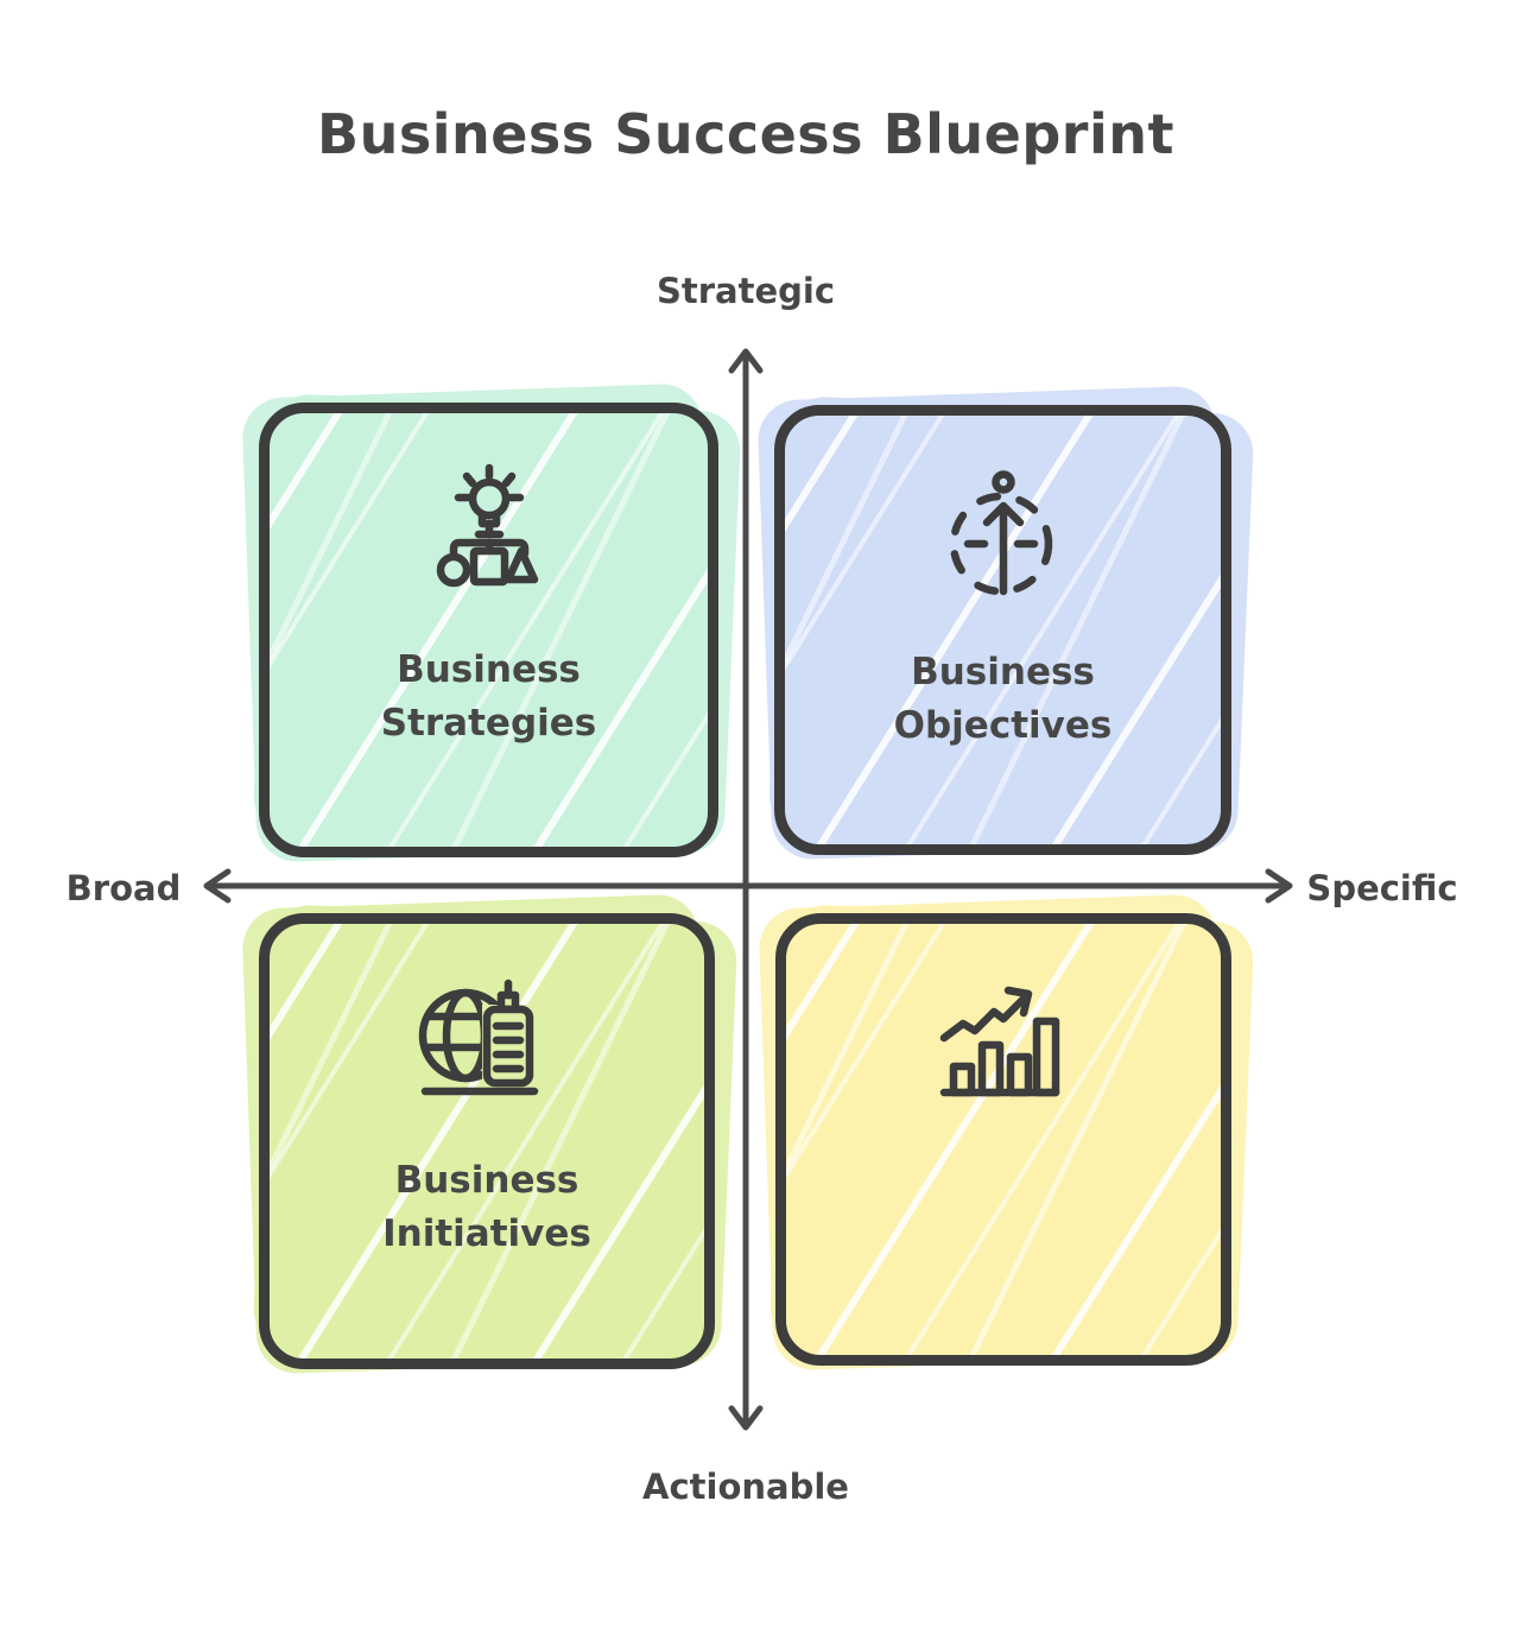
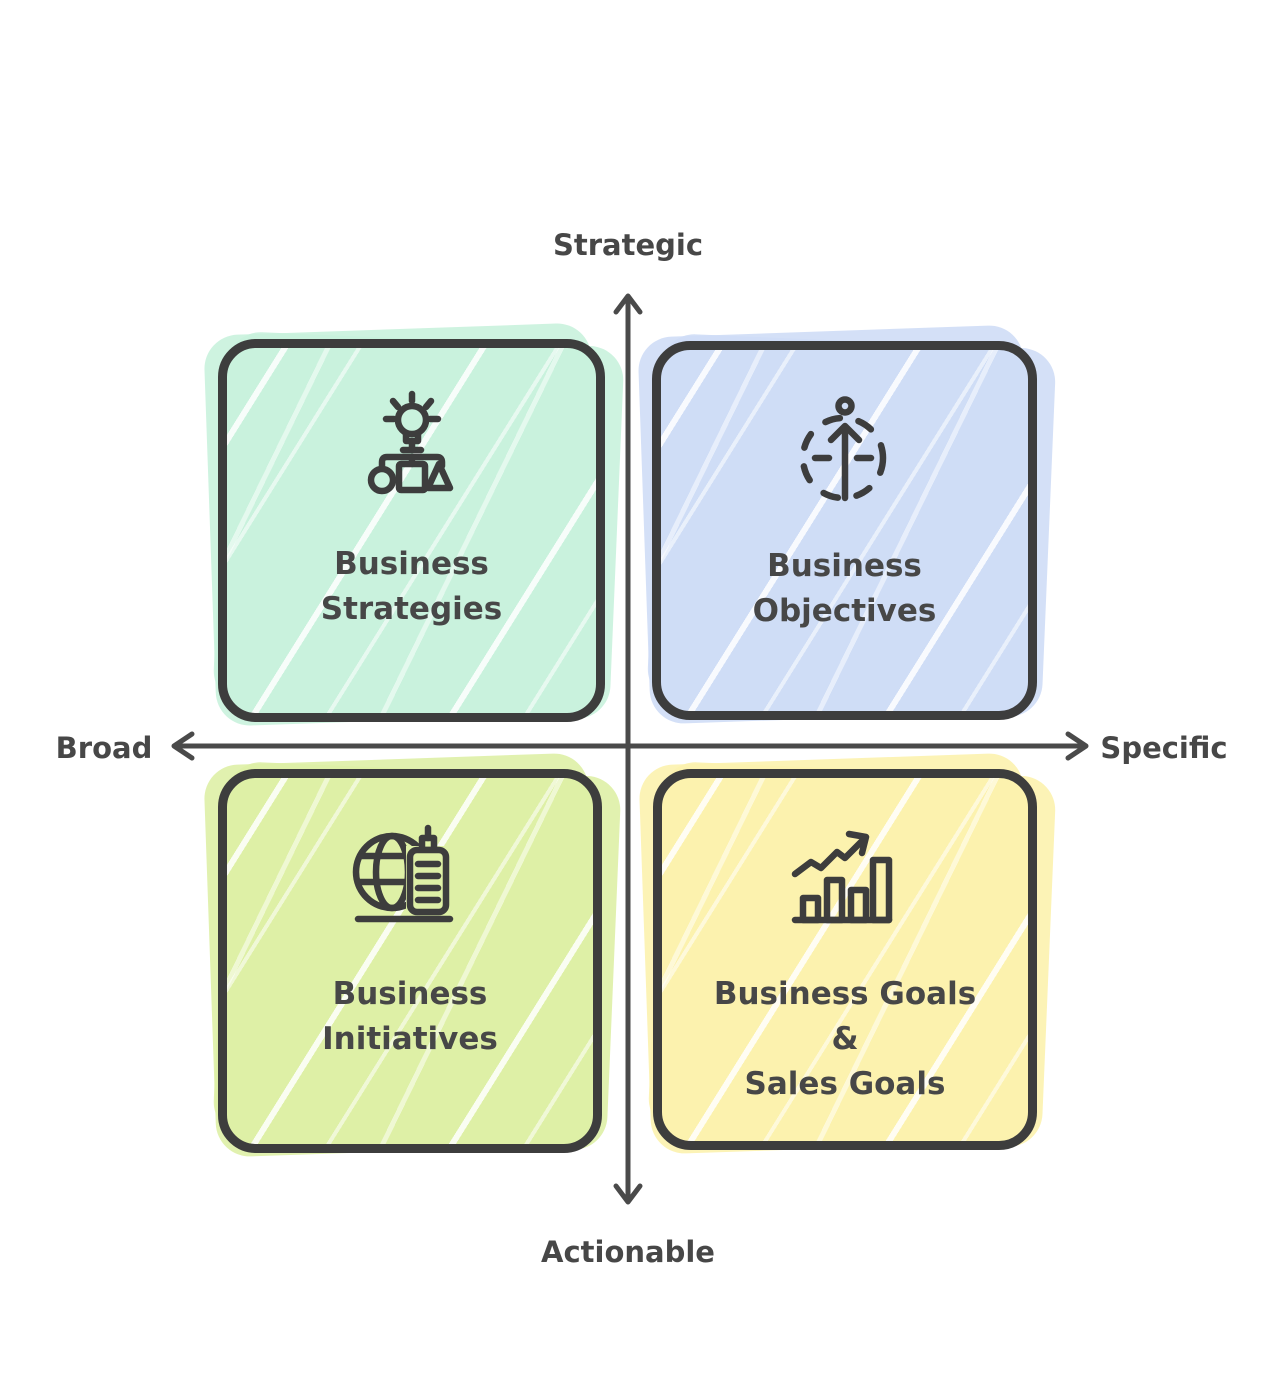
- Business Success Blueprint
  Strategic
  Actionable
  Broad
  Specific
  Business
  Strategies
  Business
  Objectives
  Business
  Initiatives
+ Business Goals
+ &
+ Sales Goals
